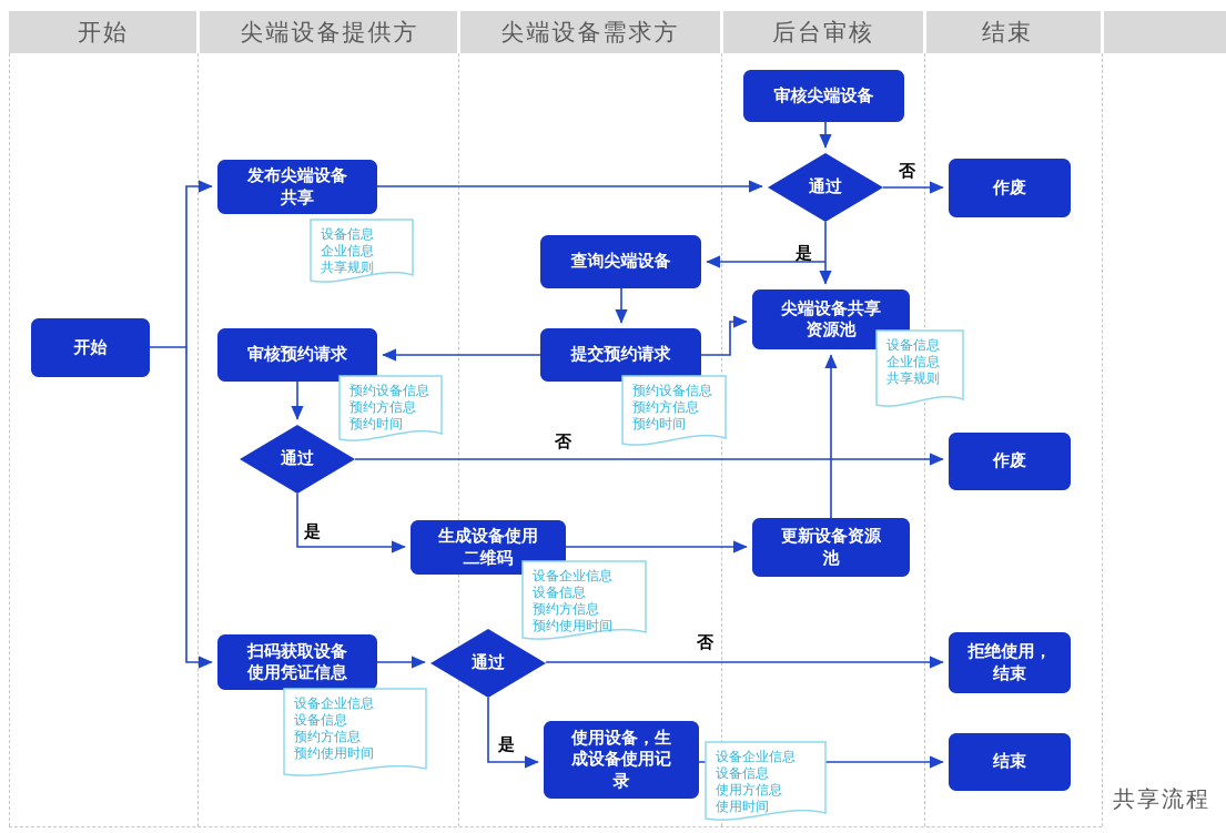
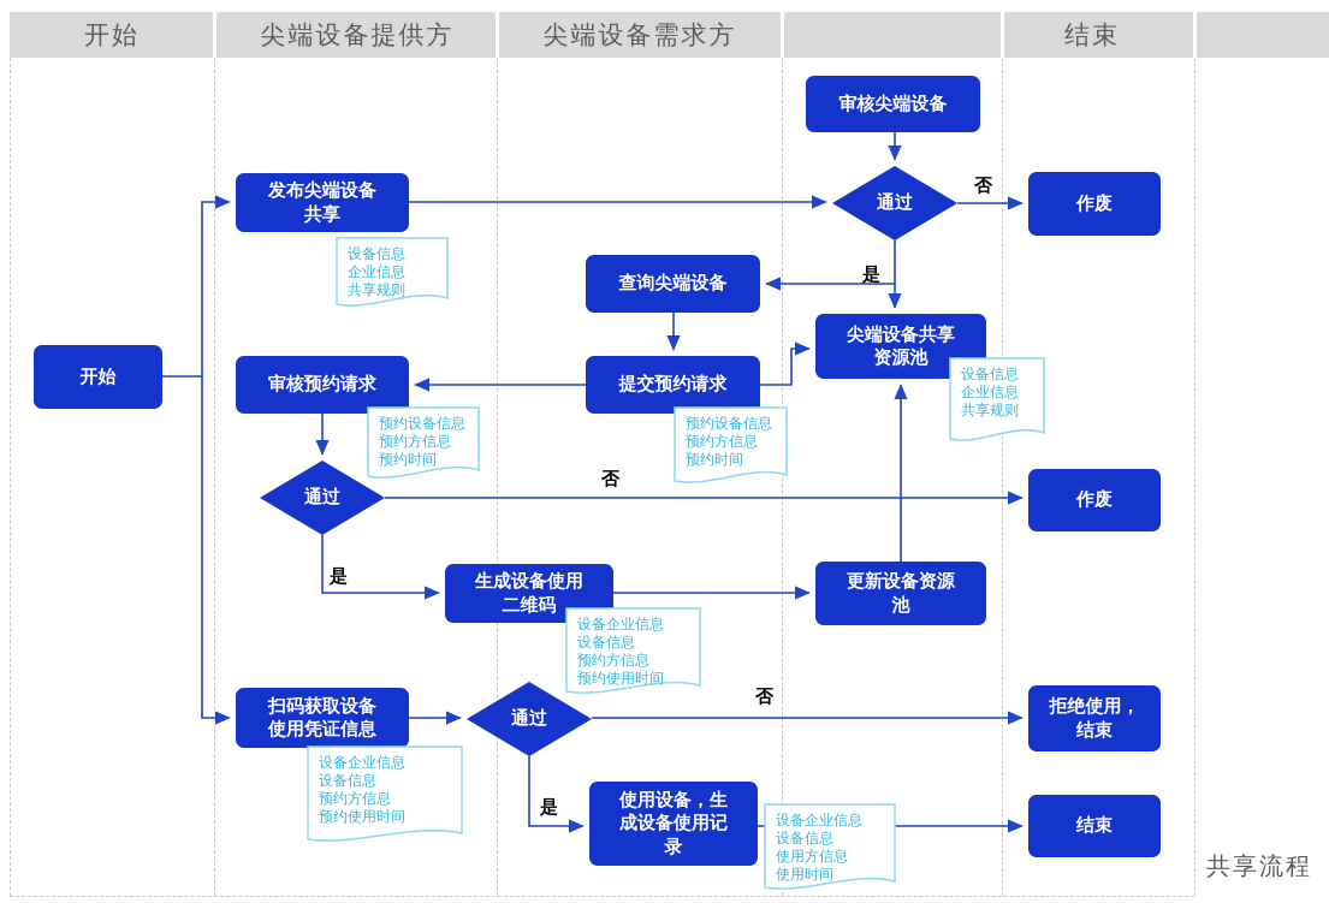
  开始
  尖端设备提供方
  尖端设备需求方
- 后台审核
  结束
  开始
  发布尖端设备
  共享
  审核尖端设备
  作废
  查询尖端设备
  提交预约请求
  审核预约请求
  尖端设备共享
  资源池
  作废
  生成设备使用
  二维码
  更新设备资源
  池
  扫码获取设备
  使用凭证信息
  拒绝使用，
  结束
  使用设备，生
  成设备使用记
  录
  结束
  通过
  通过
  通过
  否
  是
  否
  是
  否
  是
  设备信息
  企业信息
  共享规则
  预约设备信息
  预约方信息
  预约时间
  预约设备信息
  预约方信息
  预约时间
  设备信息
  企业信息
  共享规则
  设备企业信息
  设备信息
  预约方信息
  预约使用时间
  设备企业信息
  设备信息
  预约方信息
  预约使用时间
  设备企业信息
  设备信息
  使用方信息
  使用时间
  共享流程
